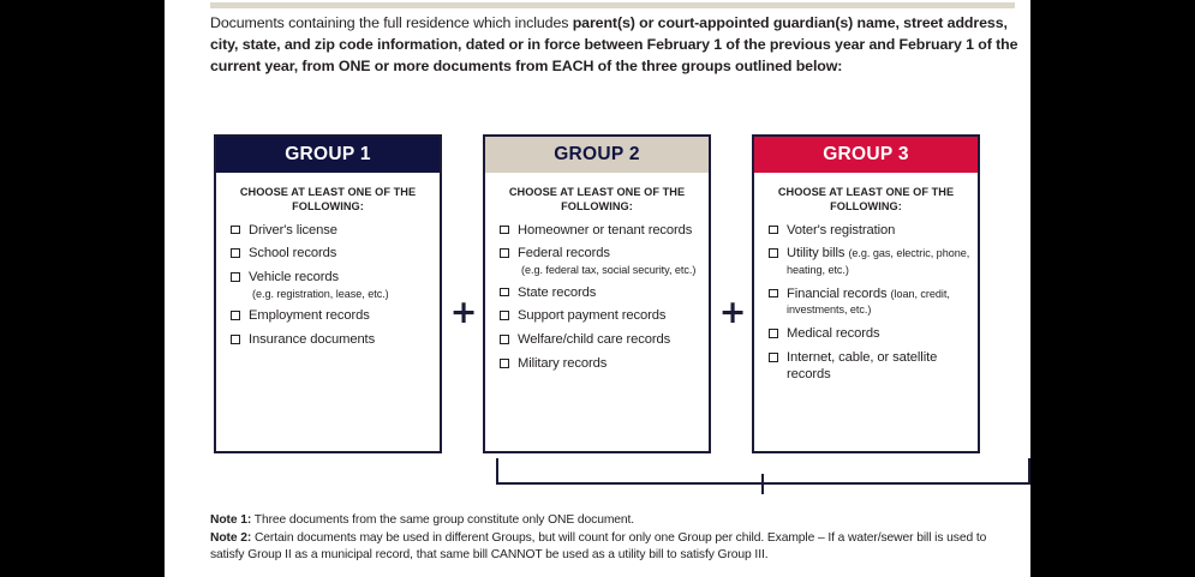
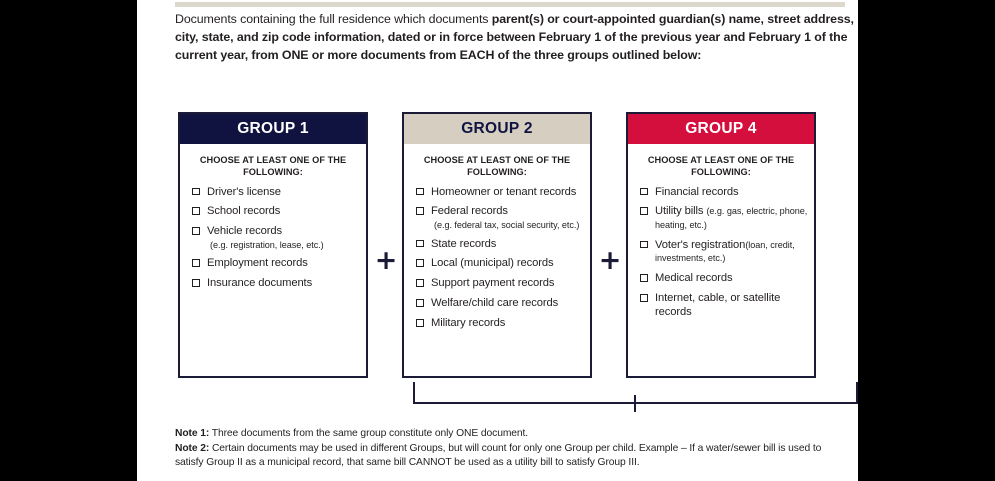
- Documents containing the full residence which includes parent(s) or court-appointed guardian(s) name, street address, city, state, and zip code information, dated or in force between February 1 of the previous year and February 1 of the current year, from ONE or more documents from EACH of the three groups outlined below:
+ Documents containing the full residence which documents parent(s) or court-appointed guardian(s) name, street address, city, state, and zip code information, dated or in force between February 1 of the previous year and February 1 of the current year, from ONE or more documents from EACH of the three groups outlined below:
  GROUP 1
  CHOOSE AT LEAST ONE OF THE FOLLOWING:
  Driver's license
  School records
  Vehicle records
  (e.g. registration, lease, etc.)
  Employment records
  Insurance documents
  +
  GROUP 2
  CHOOSE AT LEAST ONE OF THE FOLLOWING:
  Homeowner or tenant records
  Federal records
  (e.g. federal tax, social security, etc.)
  State records
+ Local (municipal) records
  Support payment records
  Welfare/child care records
  Military records
  +
- GROUP 3
+ GROUP 4
  CHOOSE AT LEAST ONE OF THE FOLLOWING:
- Voter's registration
+ Financial records
  Utility bills (e.g. gas, electric, phone, heating, etc.)
- Financial records (loan, credit, investments, etc.)
+ Voter's registration(loan, credit, investments, etc.)
  Medical records
  Internet, cable, or satellite records
  Note 1: Three documents from the same group constitute only ONE document.
  Note 2: Certain documents may be used in different Groups, but will count for only one Group per child. Example – If a water/sewer bill is used to satisfy Group II as a municipal record, that same bill CANNOT be used as a utility bill to satisfy Group III.
